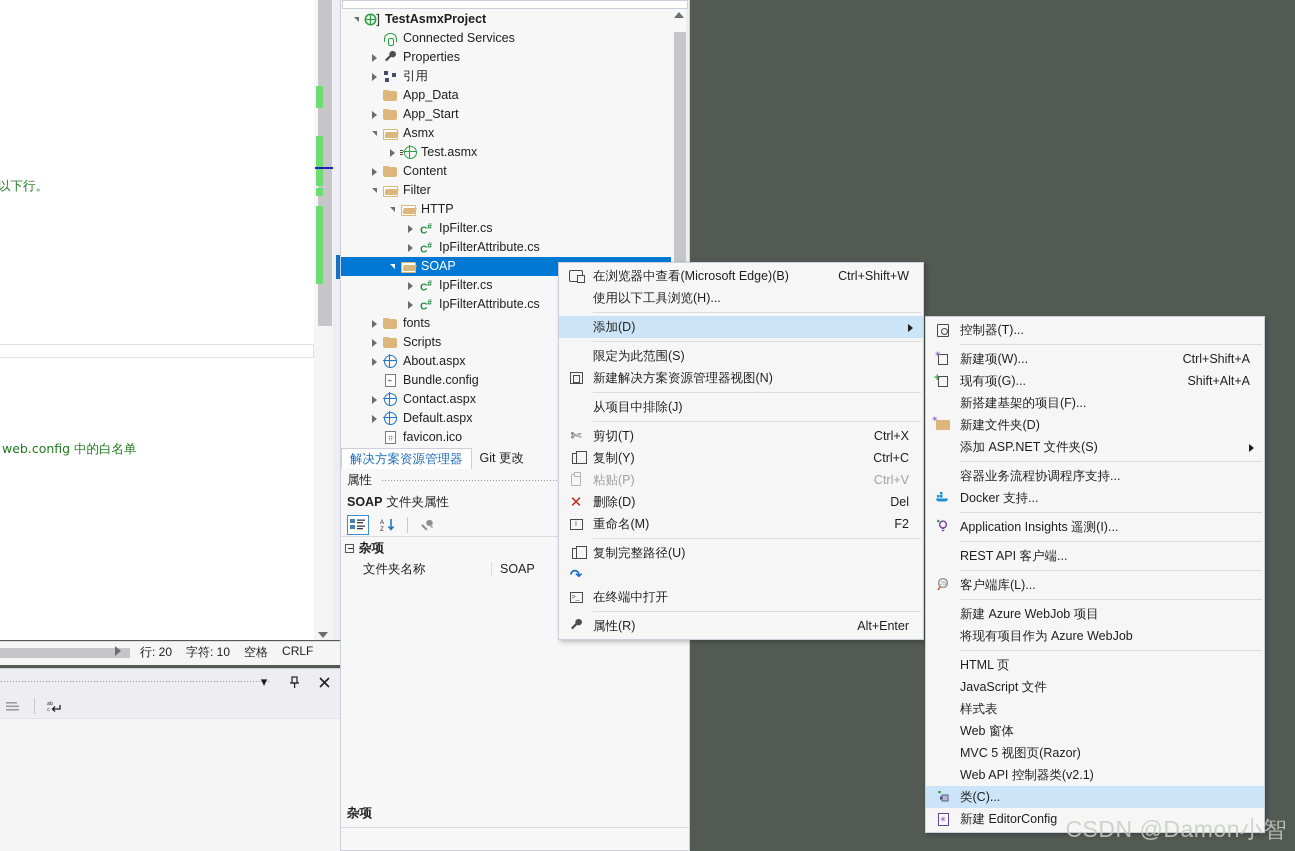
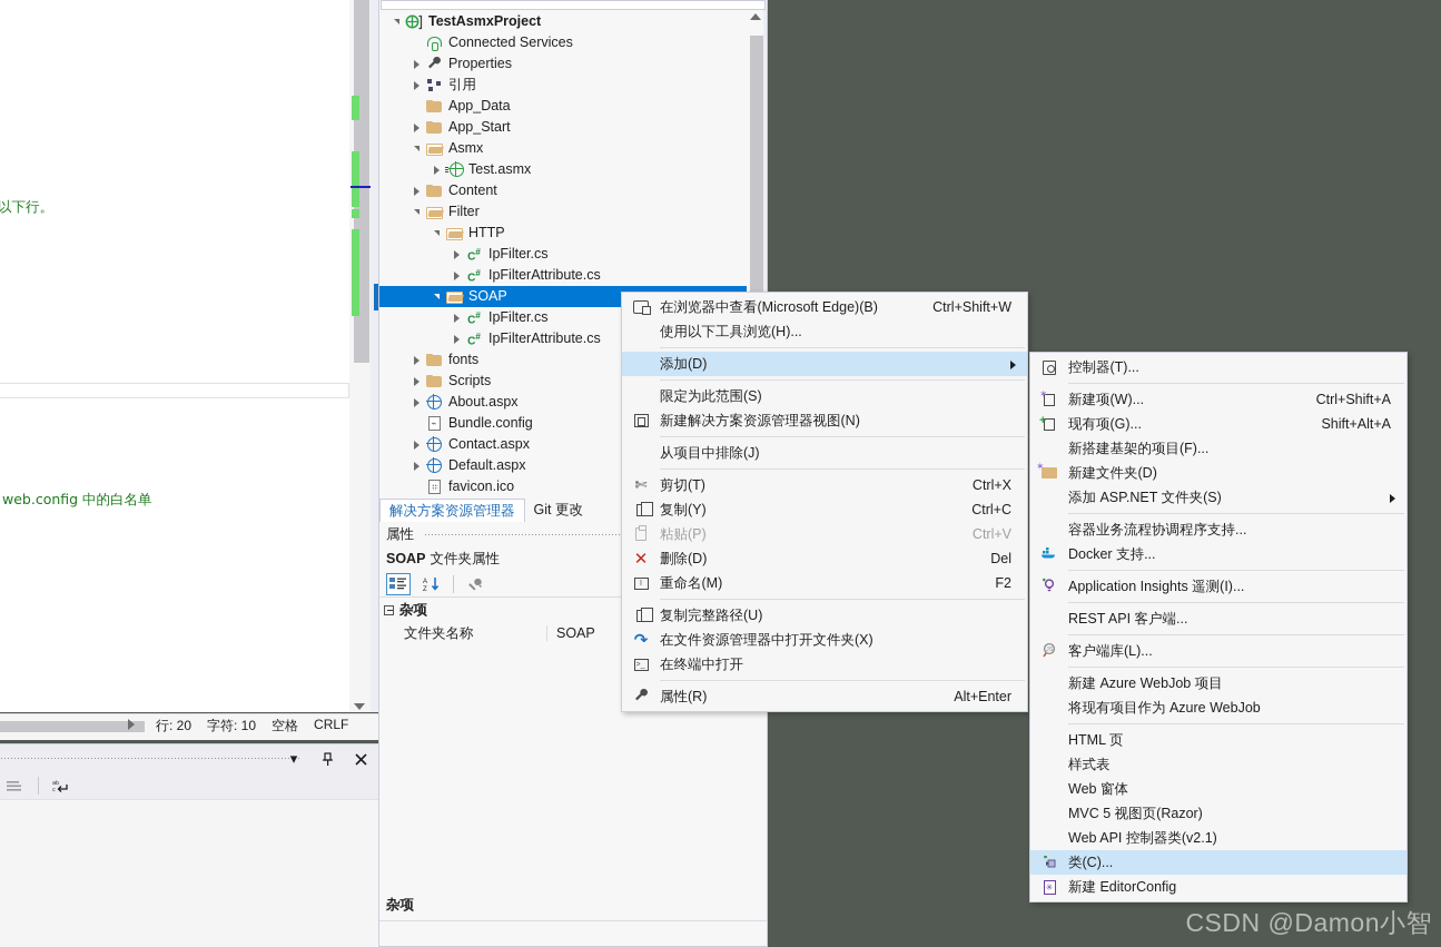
  以下行。
  web.config 中的白名单
  行: 20
  字符: 10
  空格
  CRLF
  ▾
  TestAsmxProject
  Connected Services
  Properties
  引用
  App_Data
  App_Start
  Asmx
  Test.asmx
  Content
  Filter
  HTTP
  C#
  IpFilter.cs
  C#
  IpFilterAttribute.cs
  SOAP
  C#
  IpFilter.cs
  C#
  IpFilterAttribute.cs
  fonts
  Scripts
  About.aspx
  ⌁
  Bundle.config
  Contact.aspx
  Default.aspx
  favicon.ico
  解决方案资源管理器
  Git 更改
  属性
  SOAP
  文件夹属性
  杂项
  文件夹名称
  SOAP
  杂项
  在浏览器中查看(Microsoft Edge)(B)
  Ctrl+Shift+W
  使用以下工具浏览(H)...
  添加(D)
  限定为此范围(S)
  新建解决方案资源管理器视图(N)
  从项目中排除(J)
  ✄
  剪切(T)
  Ctrl+X
  复制(Y)
  Ctrl+C
  粘贴(P)
  Ctrl+V
  ✕
  删除(D)
  Del
  重命名(M)
  F2
  复制完整路径(U)
  ↷
+ 在文件资源管理器中打开文件夹(X)
  在终端中打开
  属性(R)
  Alt+Enter
  控制器(T)...
  ✶
  新建项(W)...
  Ctrl+Shift+A
  +
  现有项(G)...
  Shift+Alt+A
  新搭建基架的项目(F)...
  ✶
  新建文件夹(D)
  添加 ASP.NET 文件夹(S)
  容器业务流程协调程序支持...
  Docker 支持...
  Application Insights 遥测(I)...
  REST API 客户端...
  客户端库(L)...
  新建 Azure WebJob 项目
  将现有项目作为 Azure WebJob
  HTML 页
- JavaScript 文件
  样式表
  Web 窗体
  MVC 5 视图页(Razor)
  Web API 控制器类(v2.1)
  类(C)...
  ✳
  新建 EditorConfig
  CSDN @Damon小智
